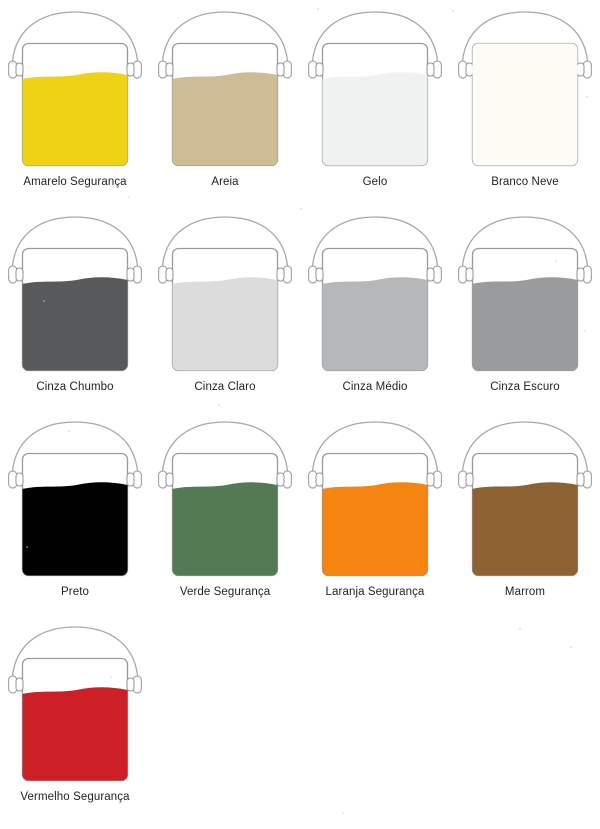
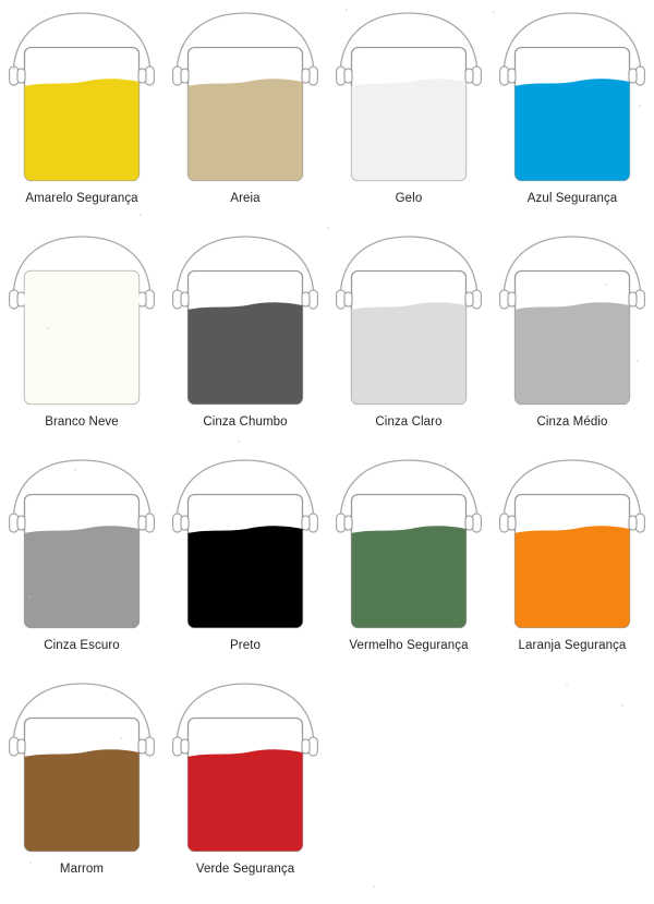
  Amarelo Segurança
  Areia
  Gelo
+ Azul Segurança
  Branco Neve
  Cinza Chumbo
  Cinza Claro
  Cinza Médio
  Cinza Escuro
  Preto
- Verde Segurança
+ Vermelho Segurança
  Laranja Segurança
  Marrom
- Vermelho Segurança
+ Verde Segurança
